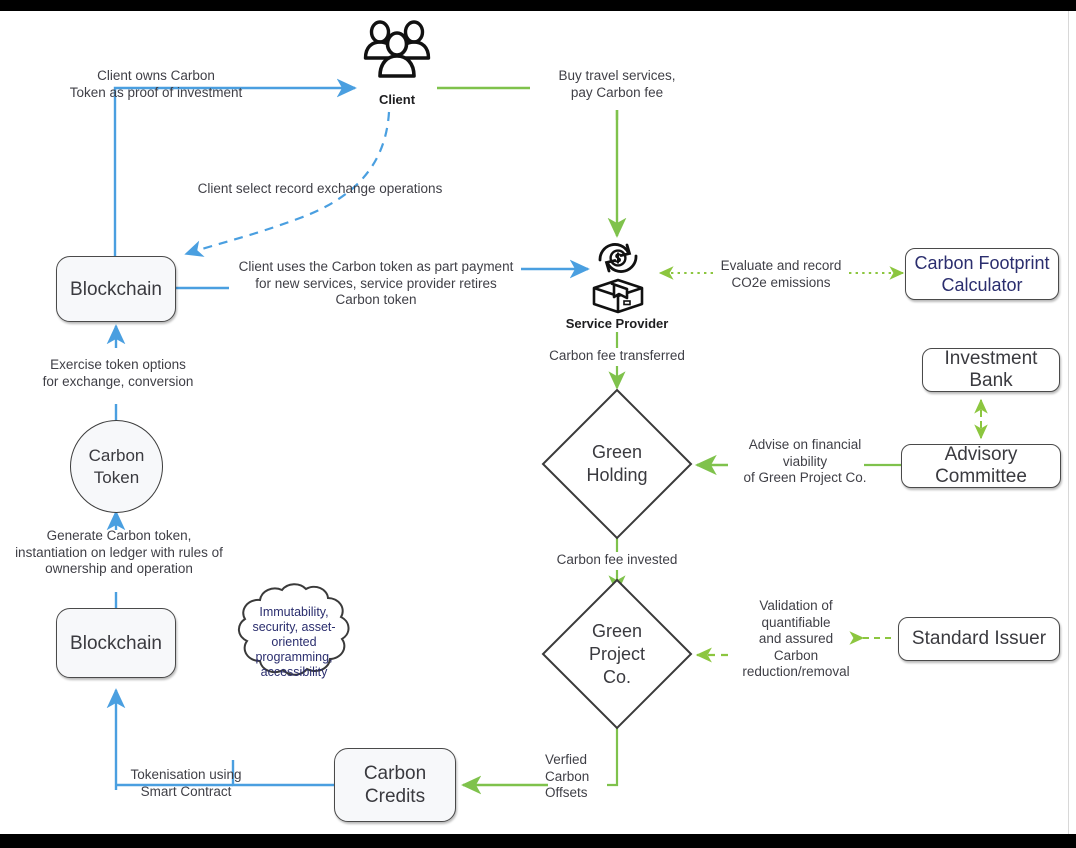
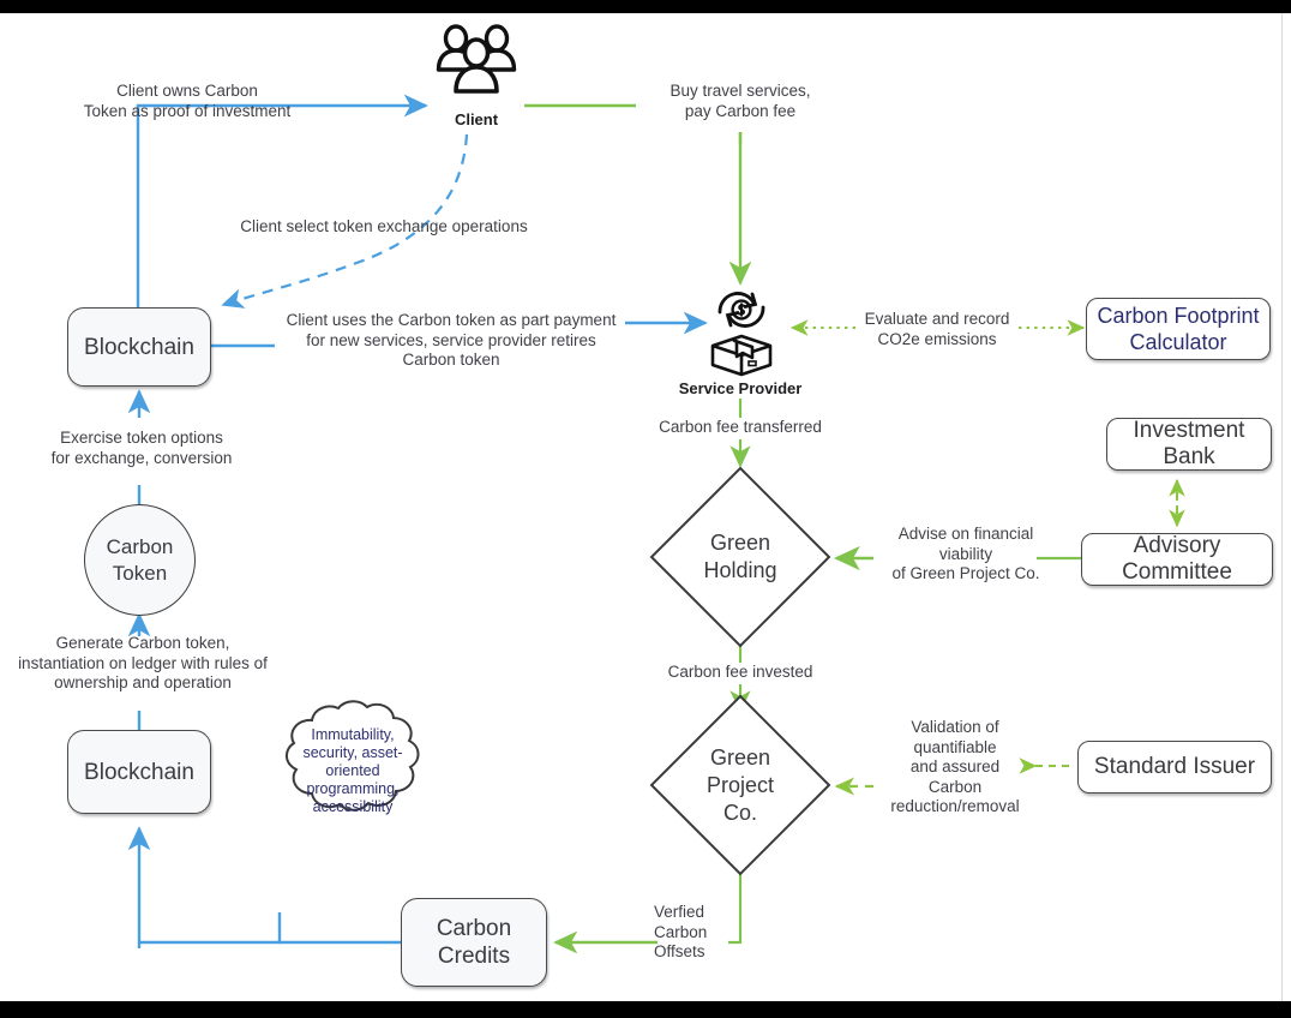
  Client
  Service Provider
  Blockchain
  Carbon
  Token
  Blockchain
  Carbon
  Credits
  Immutability,
  security, asset-
  oriented
  programming,
  accessibility
  Green
  Holding
  Green
  Project
  Co.
  Carbon Footprint
  Calculator
  Investment Bank
  Advisory Committee
  Standard Issuer
  Client owns Carbon
  Token as proof of investment
  Buy travel services,
  pay Carbon fee
- Client select record exchange operations
+ Client select token exchange operations
  Client uses the Carbon token as part payment
  for new services, service provider retires
  Carbon token
  Evaluate and record
  CO2e emissions
  Exercise token options
  for exchange, conversion
  Carbon fee transferred
  Advise on financial
  viability
  of Green Project Co.
  Generate Carbon token,
  instantiation on ledger with rules of
  ownership and operation
  Carbon fee invested
  Validation of
  quantifiable
  and assured
  Carbon
  reduction/removal
- Tokenisation using
- Smart Contract
  Verfied
  Carbon
  Offsets
